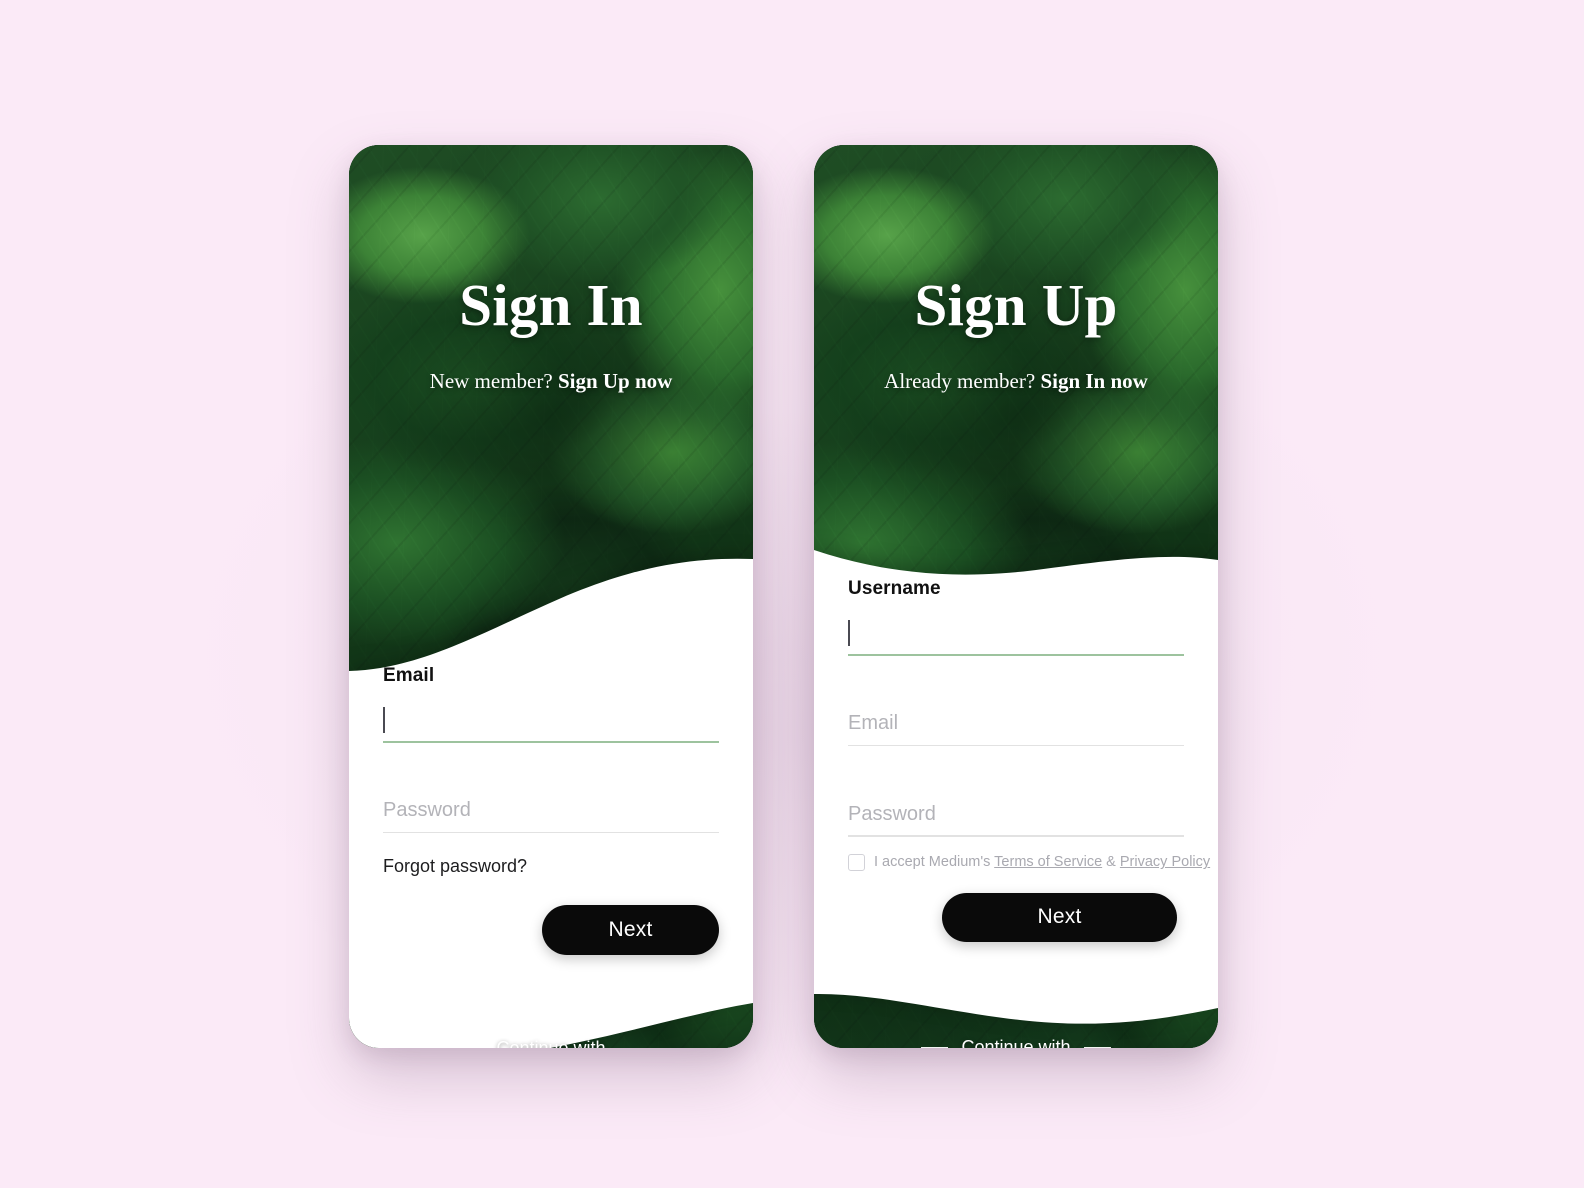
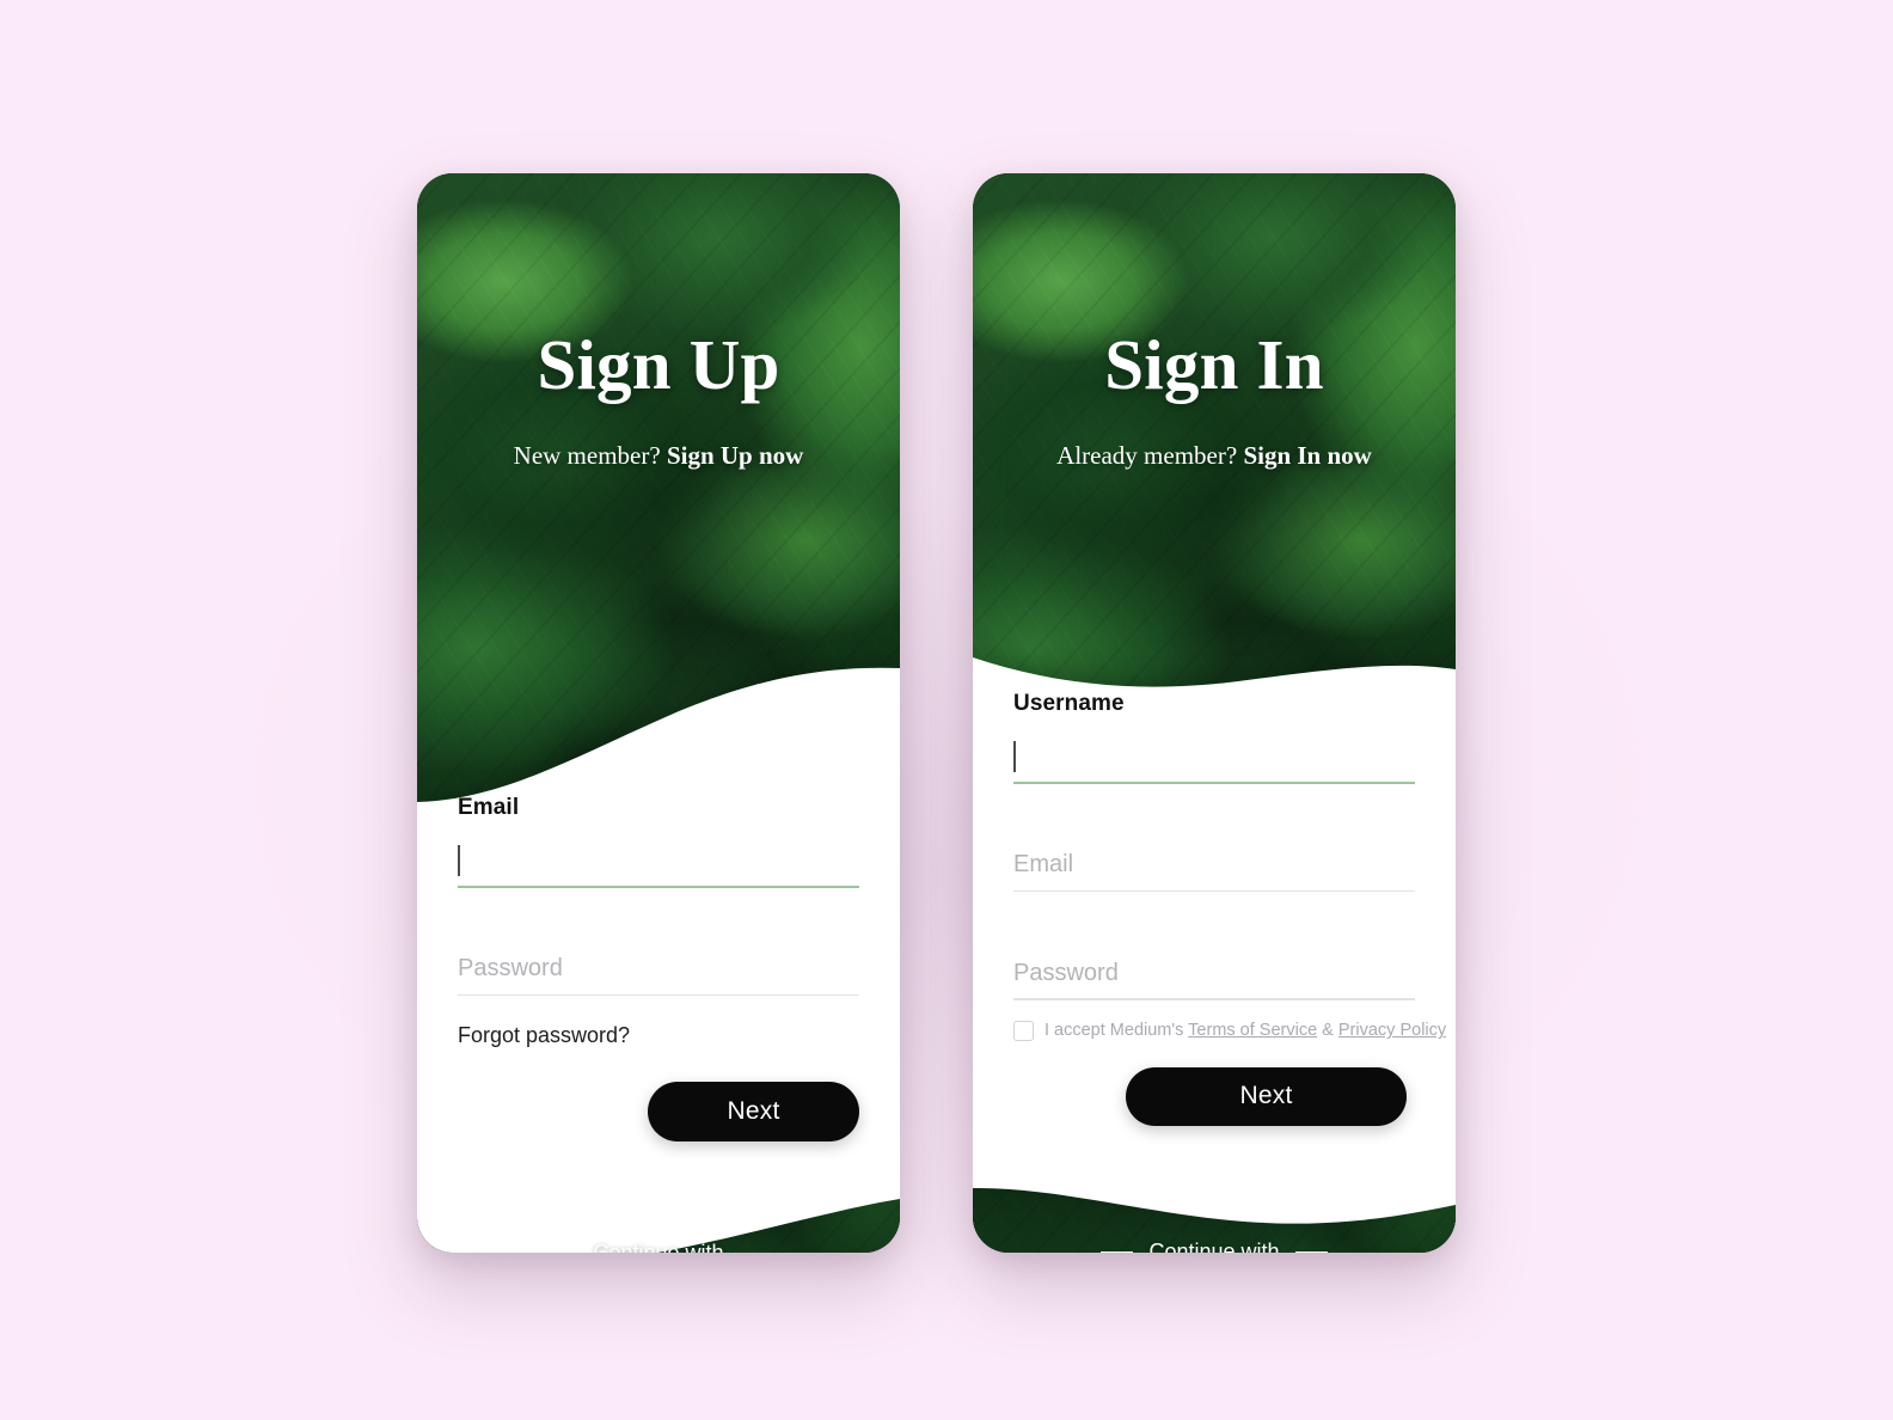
- Sign In
+ Sign Up
  New member? Sign Up now
  Email
  Password
  Forgot password?
  Next
- Sign Up
+ Sign In
  Already member? Sign In now
  Username
  Email
  Password
  I accept Medium's Terms of Service & Privacy Policy
  Next
  Continue with
